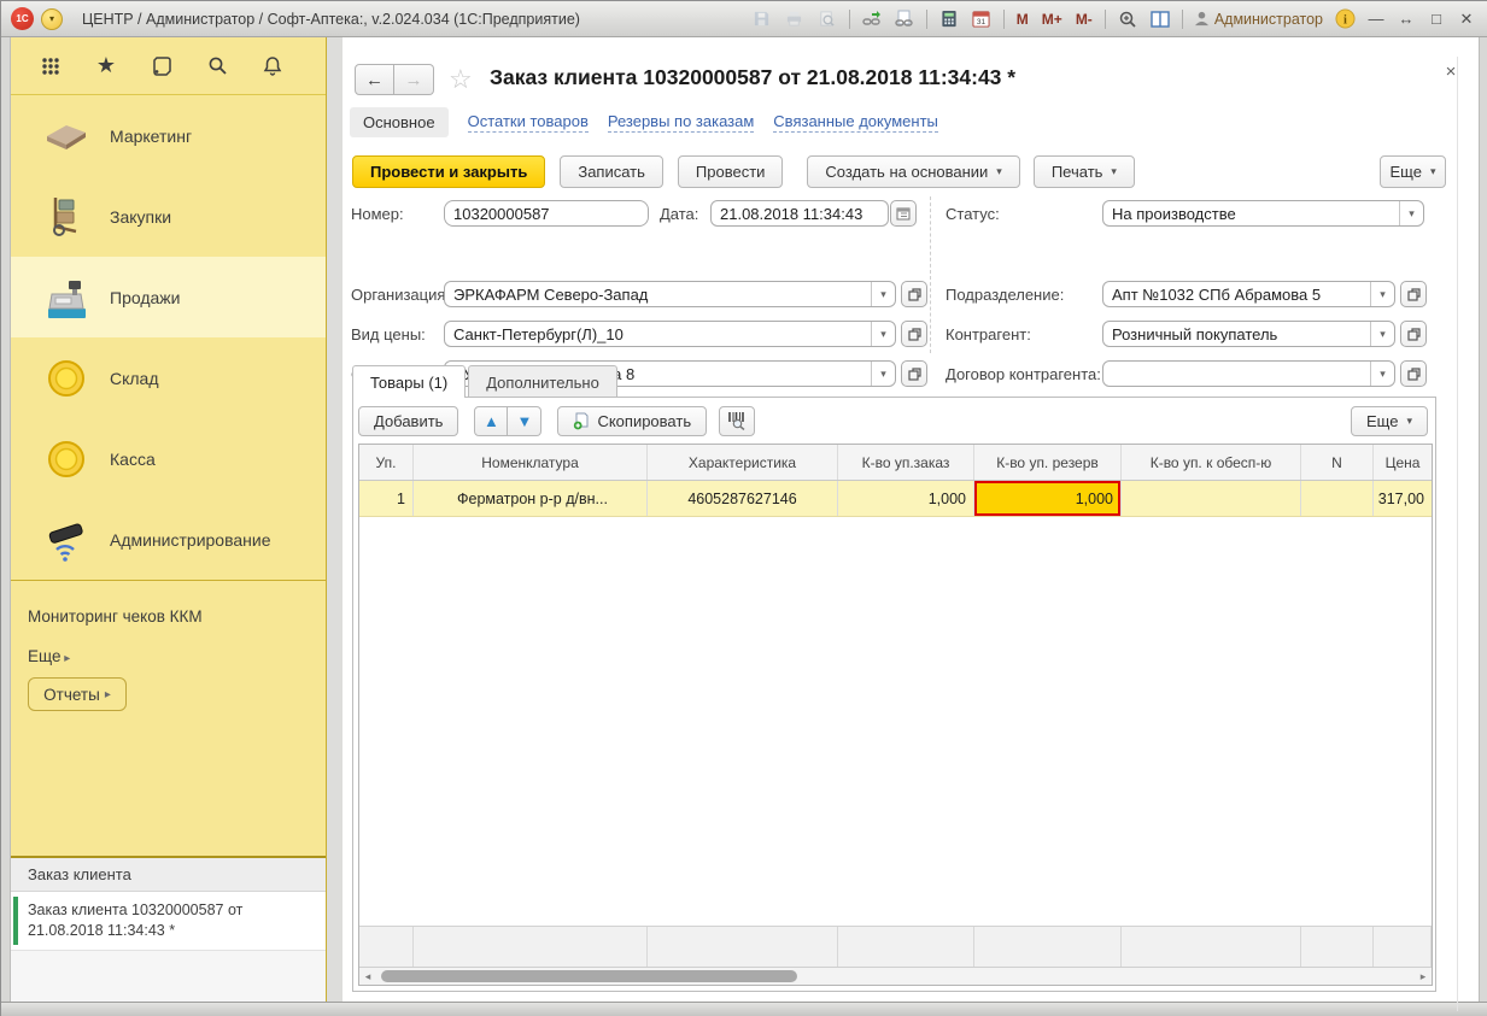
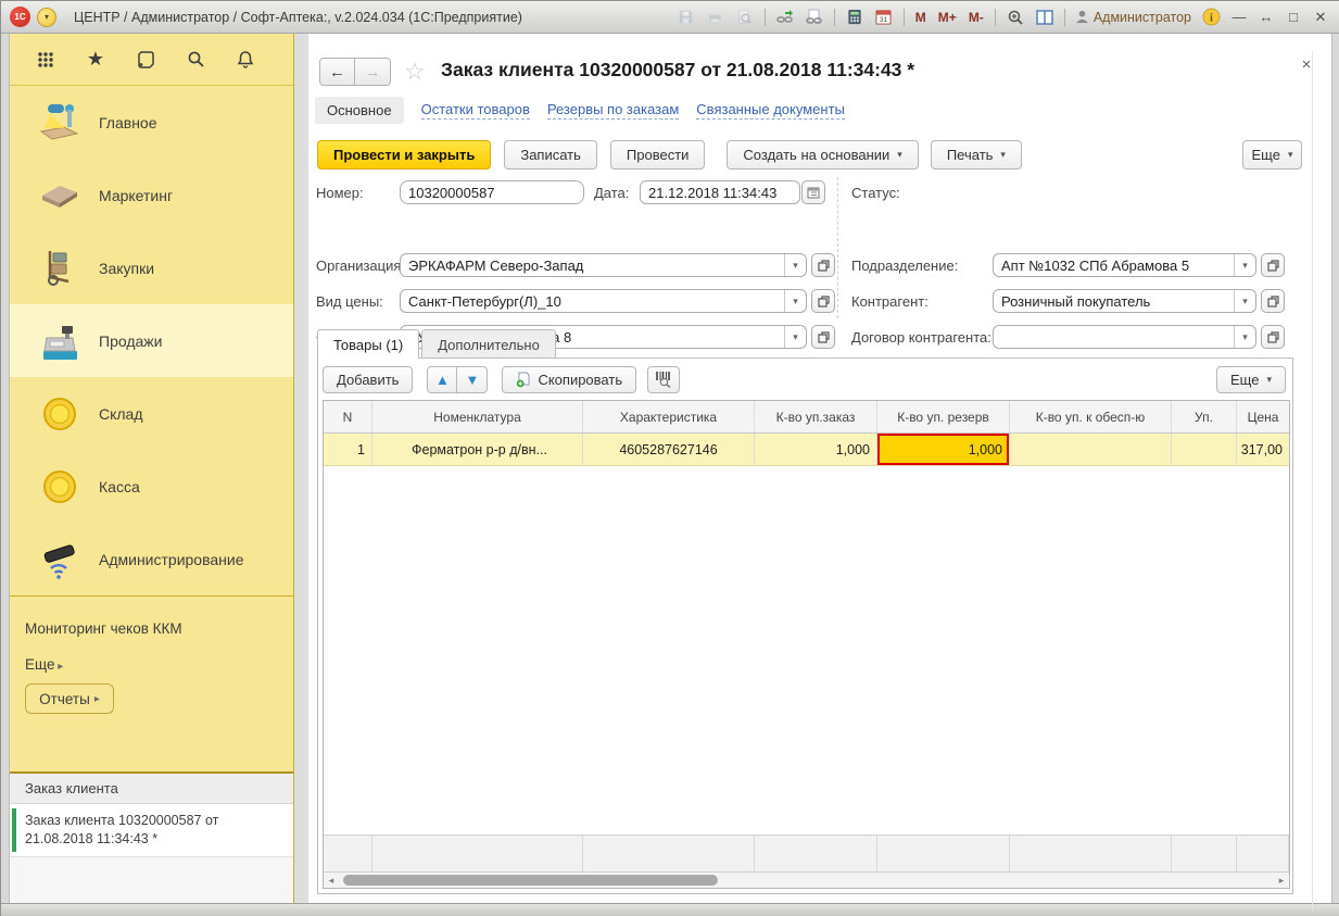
  1С
  ▾
  ЦЕНТР / Администратор / Софт-Аптека:, v.2.024.034 (1С:Предприятие)
  M
  M+
  M-
  Администратор
  i
  —
  ↔
  □
  ✕
  ★
+ Главное
  Маркетинг
  Закупки
  Продажи
  Склад
  Касса
  Администрирование
  Мониторинг чеков ККМ
  Еще
  Отчеты
  Заказ клиента
  Заказ клиента 10320000587 от 21.08.2018 11:34:43 *
  ←
  →
  ☆
  Заказ клиента 10320000587 от 21.08.2018 11:34:43 *
  ×
  Основное
  Остатки товаров
  Резервы по заказам
  Связанные документы
  Провести и закрыть
  Записать
  Провести
  Создать на основании
  Печать
  Еще
  Номер:
  10320000587
  Дата:
- 21.08.2018 11:34:43
+ 21.12.2018 11:34:43
  Организация
  ЭРКАФАРМ Северо-Запад
  Вид цены:
  Санкт-Петербург(Л)_10
  Статус:
- На производстве
  Подразделение:
  Апт №1032 СПб Абрамова 5
  Контрагент:
  Розничный покупатель
  Договор контрагента:
  Товары (1)
  Дополнительно
  Добавить
  ▲
  ▼
  Скопировать
  Еще
- Уп.
+ N
  Номенклатура
  Характеристика
  К-во уп.заказ
  К-во уп. резерв
  К-во уп. к обесп-ю
- N
+ Уп.
  Цена
  1
  Ферматрон р-р д/вн...
  4605287627146
  1,000
  1,000
  317,00
  ◂
  ▸
